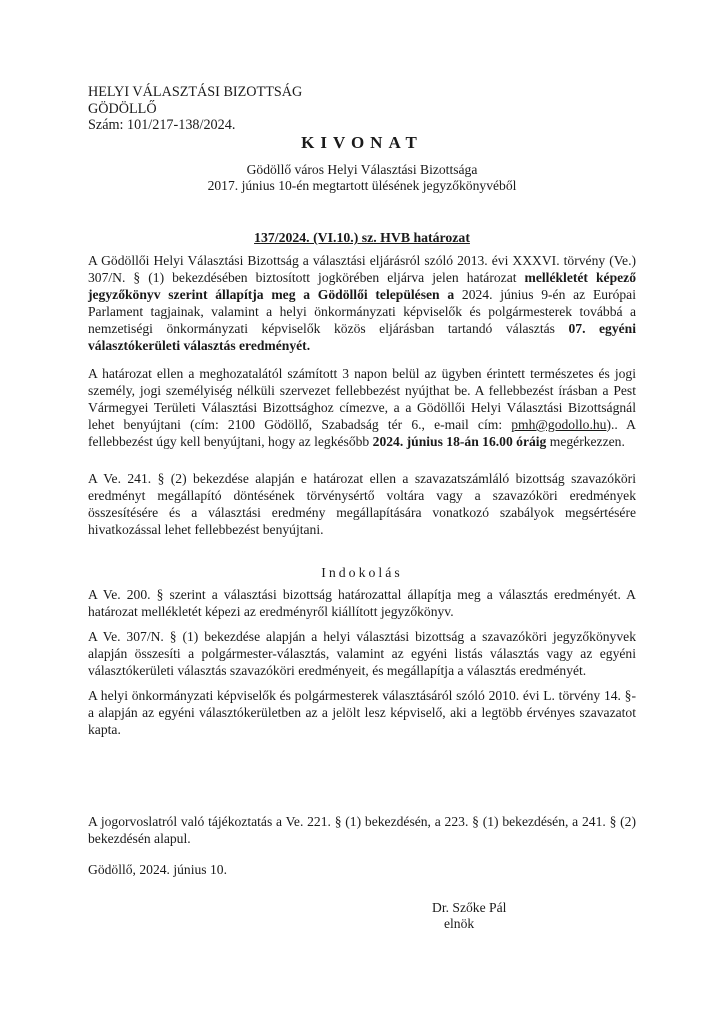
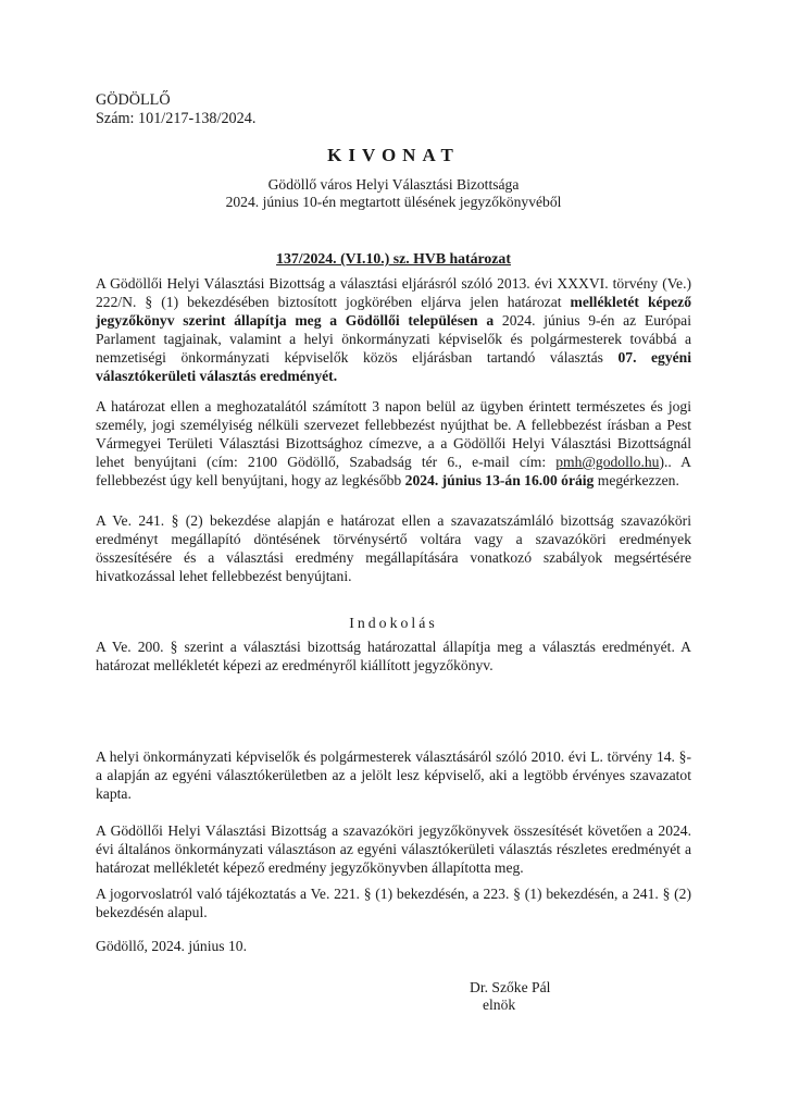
- HELYI VÁLASZTÁSI BIZOTTSÁG
  GÖDÖLLŐ
  Szám: 101/217-138/2024.
  KIVONAT
  Gödöllő város Helyi Választási Bizottsága
- 2017. június 10-én megtartott ülésének jegyzőkönyvéből
+ 2024. június 10-én megtartott ülésének jegyzőkönyvéből
  137/2024. (VI.10.) sz. HVB határozat
- A Gödöllői Helyi Választási Bizottság a választási eljárásról szóló 2013. évi XXXVI. törvény (Ve.) 307/N. § (1) bekezdésében biztosított jogkörében eljárva jelen határozat mellékletét képező jegyzőkönyv szerint állapítja meg a Gödöllői településen a 2024. június 9-én az Európai Parlament tagjainak, valamint a helyi önkormányzati képviselők és polgármesterek továbbá a nemzetiségi önkormányzati képviselők közös eljárásban tartandó választás 07. egyéni választókerületi választás eredményét.
+ A Gödöllői Helyi Választási Bizottság a választási eljárásról szóló 2013. évi XXXVI. törvény (Ve.) 222/N. § (1) bekezdésében biztosított jogkörében eljárva jelen határozat mellékletét képező jegyzőkönyv szerint állapítja meg a Gödöllői településen a 2024. június 9-én az Európai Parlament tagjainak, valamint a helyi önkormányzati képviselők és polgármesterek továbbá a nemzetiségi önkormányzati képviselők közös eljárásban tartandó választás 07. egyéni választókerületi választás eredményét.
- A határozat ellen a meghozatalától számított 3 napon belül az ügyben érintett természetes és jogi személy, jogi személyiség nélküli szervezet fellebbezést nyújthat be. A fellebbezést írásban a Pest Vármegyei Területi Választási Bizottsághoz címezve, a a Gödöllői Helyi Választási Bizottságnál lehet benyújtani (cím: 2100 Gödöllő, Szabadság tér 6., e-mail cím: pmh@godollo.hu).. A fellebbezést úgy kell benyújtani, hogy az legkésőbb 2024. június 18-án 16.00 óráig megérkezzen.
+ A határozat ellen a meghozatalától számított 3 napon belül az ügyben érintett természetes és jogi személy, jogi személyiség nélküli szervezet fellebbezést nyújthat be. A fellebbezést írásban a Pest Vármegyei Területi Választási Bizottsághoz címezve, a a Gödöllői Helyi Választási Bizottságnál lehet benyújtani (cím: 2100 Gödöllő, Szabadság tér 6., e-mail cím: pmh@godollo.hu).. A fellebbezést úgy kell benyújtani, hogy az legkésőbb 2024. június 13-án 16.00 óráig megérkezzen.
  A Ve. 241. § (2) bekezdése alapján e határozat ellen a szavazatszámláló bizottság szavazóköri eredményt megállapító döntésének törvénysértő voltára vagy a szavazóköri eredmények összesítésére és a választási eredmény megállapítására vonatkozó szabályok megsértésére hivatkozással lehet fellebbezést benyújtani.
  Indokolás
  A Ve. 200. § szerint a választási bizottság határozattal állapítja meg a választás eredményét. A határozat mellékletét képezi az eredményről kiállított jegyzőkönyv.
- A Ve. 307/N. § (1) bekezdése alapján a helyi választási bizottság a szavazóköri jegyzőkönyvek alapján összesíti a polgármester-választás, valamint az egyéni listás választás vagy az egyéni választókerületi választás szavazóköri eredményeit, és megállapítja a választás eredményét.
  A helyi önkormányzati képviselők és polgármesterek választásáról szóló 2010. évi L. törvény 14. §-a alapján az egyéni választókerületben az a jelölt lesz képviselő, aki a legtöbb érvényes szavazatot kapta.
+ A Gödöllői Helyi Választási Bizottság a szavazóköri jegyzőkönyvek összesítését követően a 2024. évi általános önkormányzati választáson az egyéni választókerületi választás részletes eredményét a határozat mellékletét képező eredmény jegyzőkönyvben állapította meg.
  A jogorvoslatról való tájékoztatás a Ve. 221. § (1) bekezdésén, a 223. § (1) bekezdésén, a 241. § (2) bekezdésén alapul.
  Gödöllő, 2024. június 10.
  Dr. Szőke Pál
  elnök
